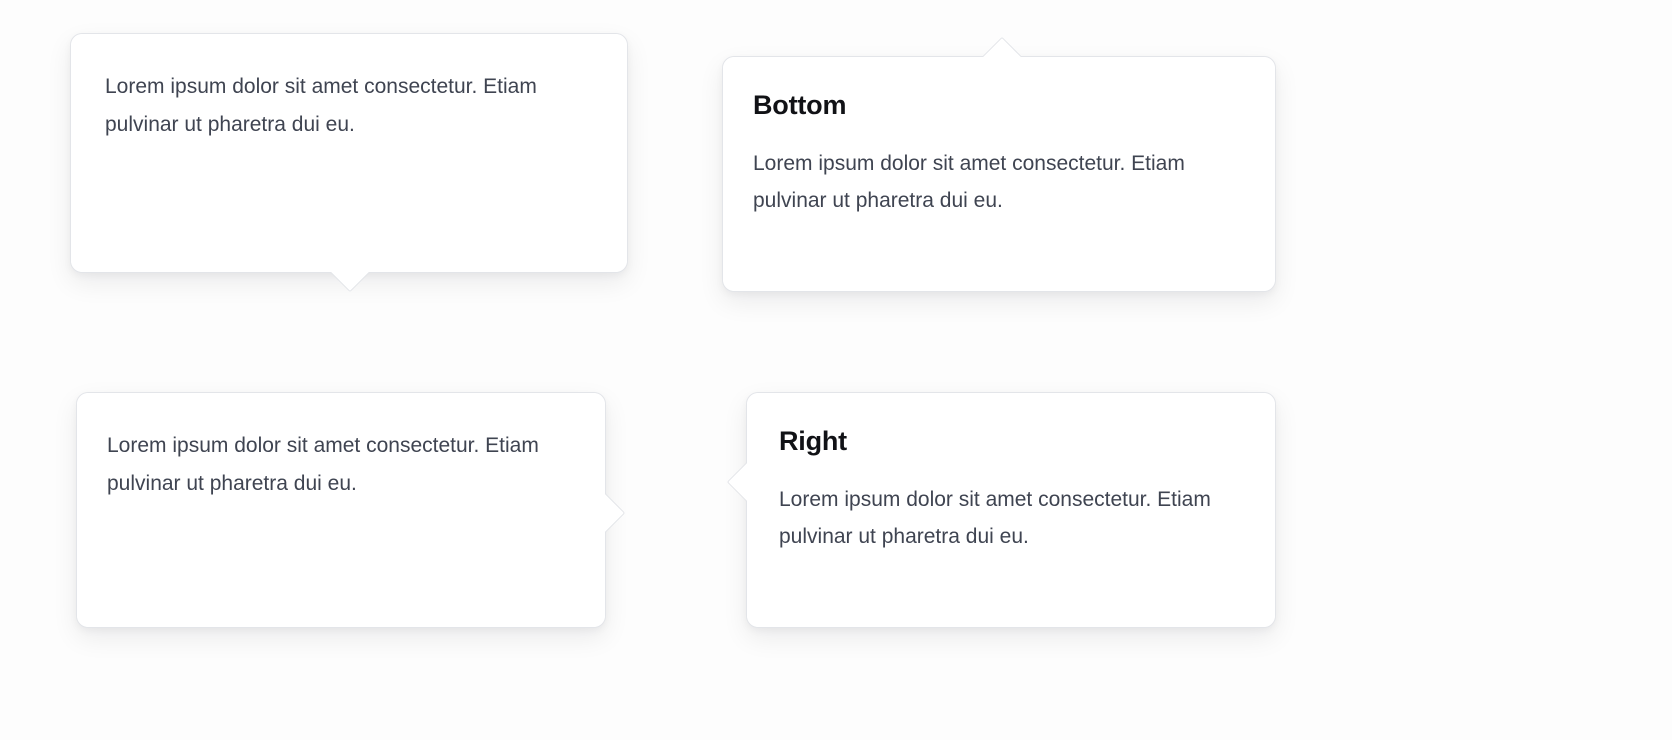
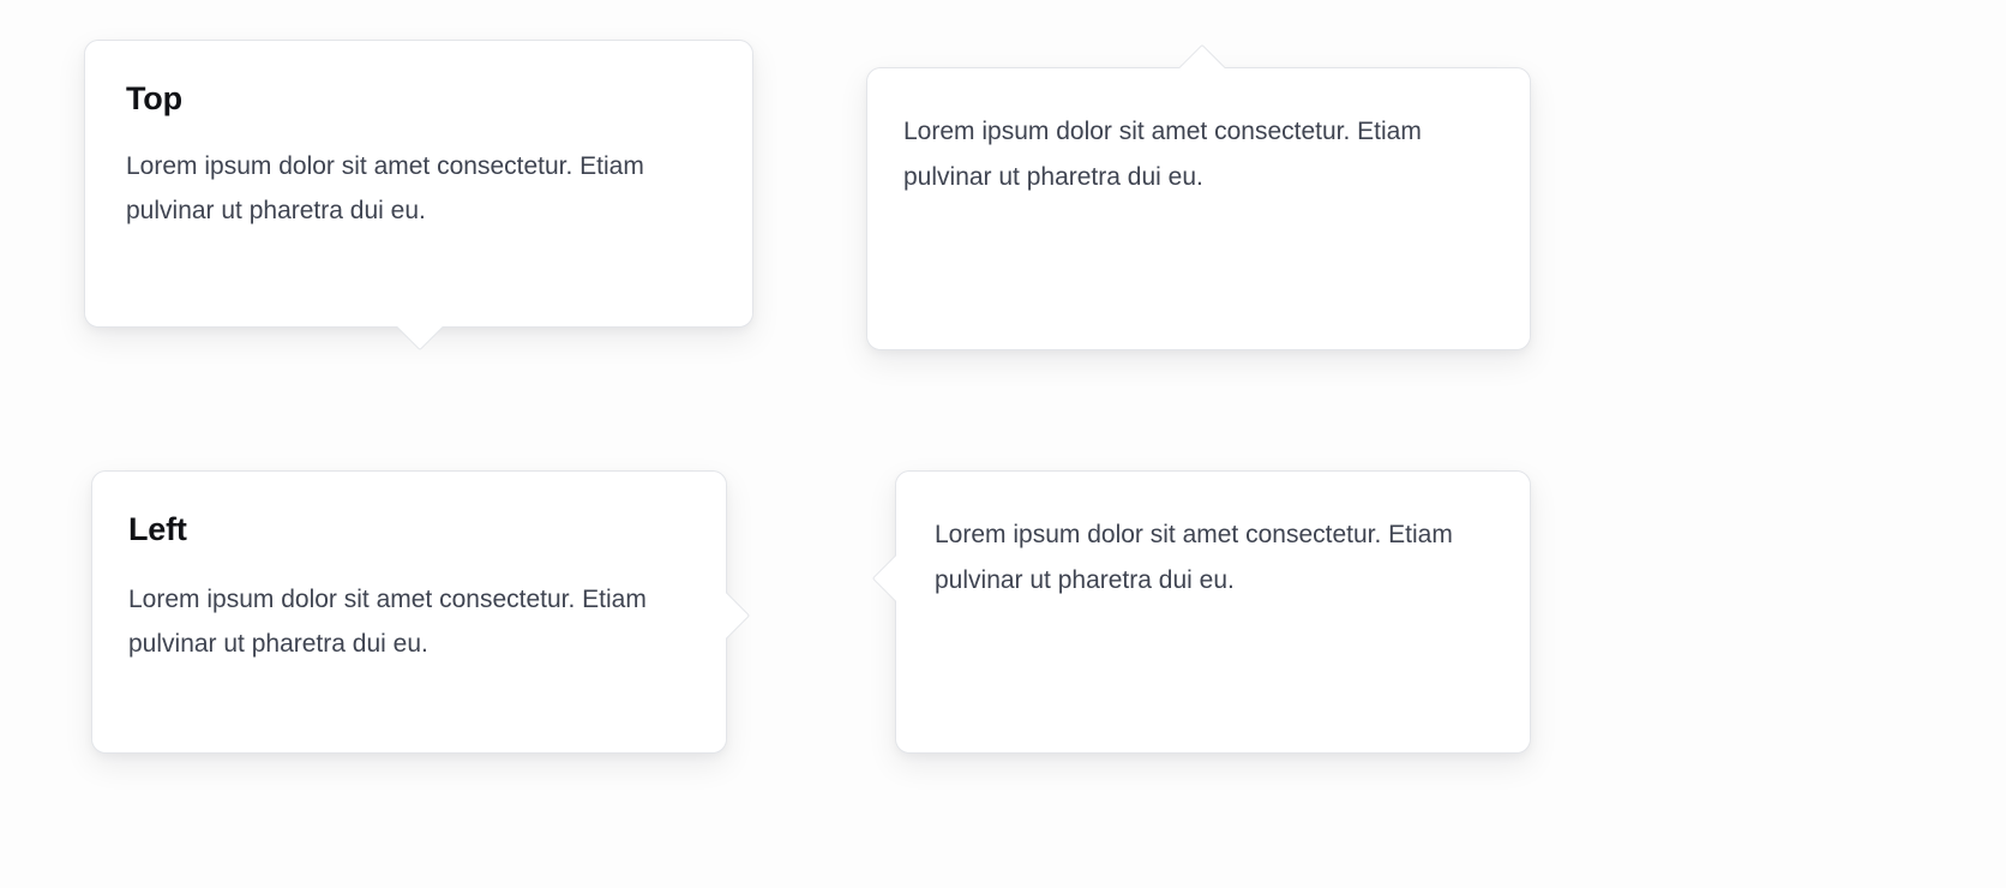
+ Top
  Lorem ipsum dolor sit amet consectetur. Etiam pulvinar ut pharetra dui eu.
- Bottom
  Lorem ipsum dolor sit amet consectetur. Etiam pulvinar ut pharetra dui eu.
+ Left
  Lorem ipsum dolor sit amet consectetur. Etiam pulvinar ut pharetra dui eu.
- Right
  Lorem ipsum dolor sit amet consectetur. Etiam pulvinar ut pharetra dui eu.
